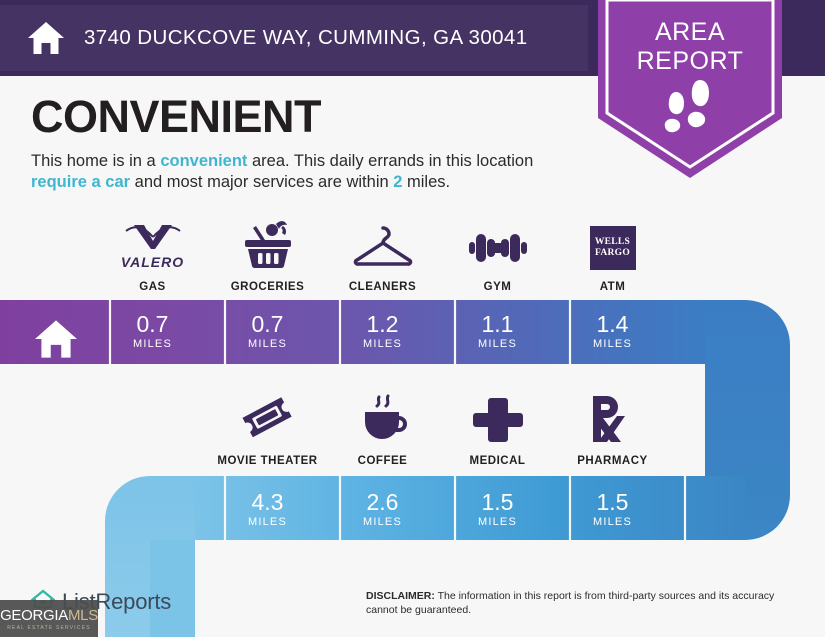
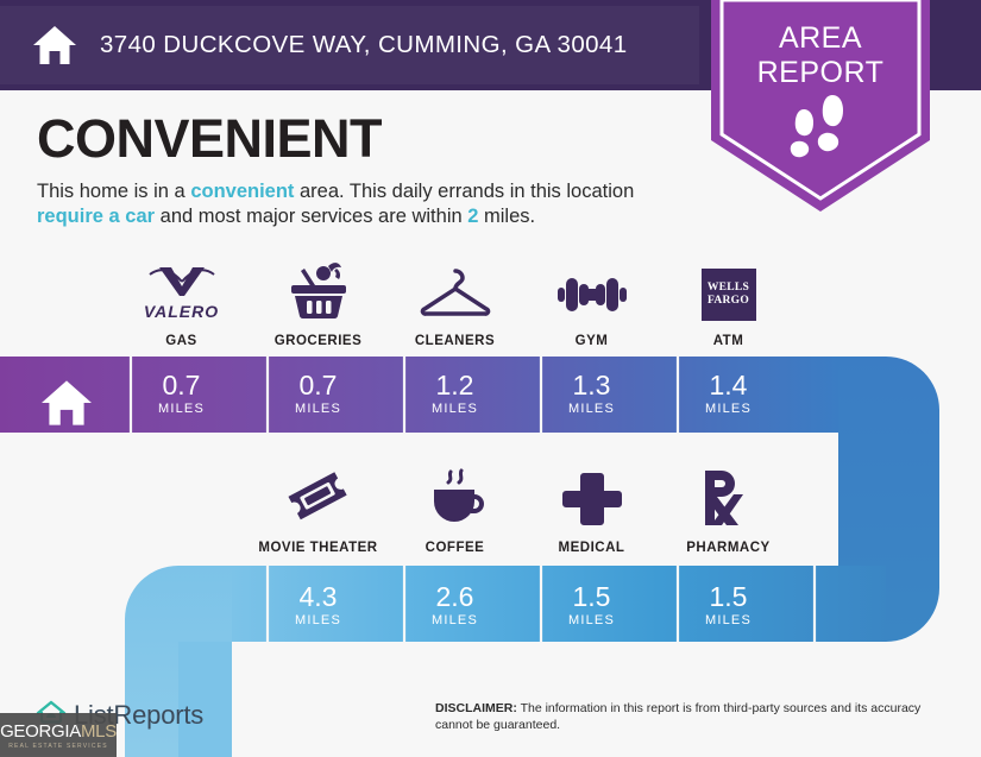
  3740 DUCKCOVE WAY, CUMMING, GA 30041
  AREA
  REPORT
  CONVENIENT
  This home is in a convenient area. This daily errands in this location require a car and most major services are within 2 miles.
  VALERO
  GAS
  GROCERIES
  CLEANERS
  GYM
  WELLS
  FARGO
  ATM
  0.7
  MILES
  0.7
  MILES
  1.2
  MILES
- 1.1
+ 1.3
  MILES
  1.4
  MILES
  MOVIE THEATER
  COFFEE
  MEDICAL
  PHARMACY
  4.3
  MILES
  2.6
  MILES
  1.5
  MILES
  1.5
  MILES
  DISCLAIMER: The information in this report is from third-party sources and its accuracy cannot be guaranteed.
  GEORGIAMLS
